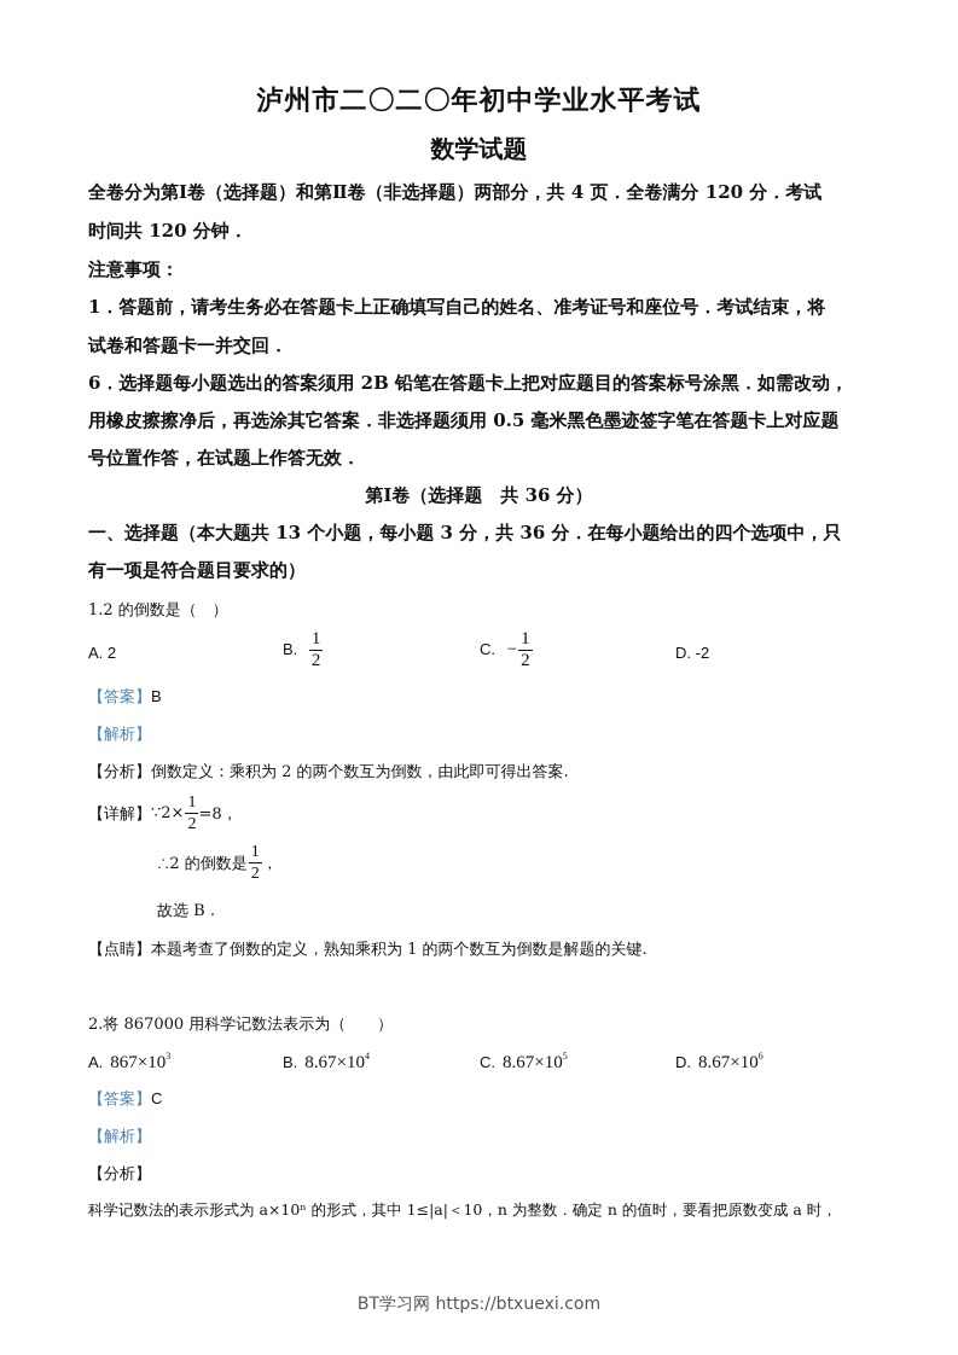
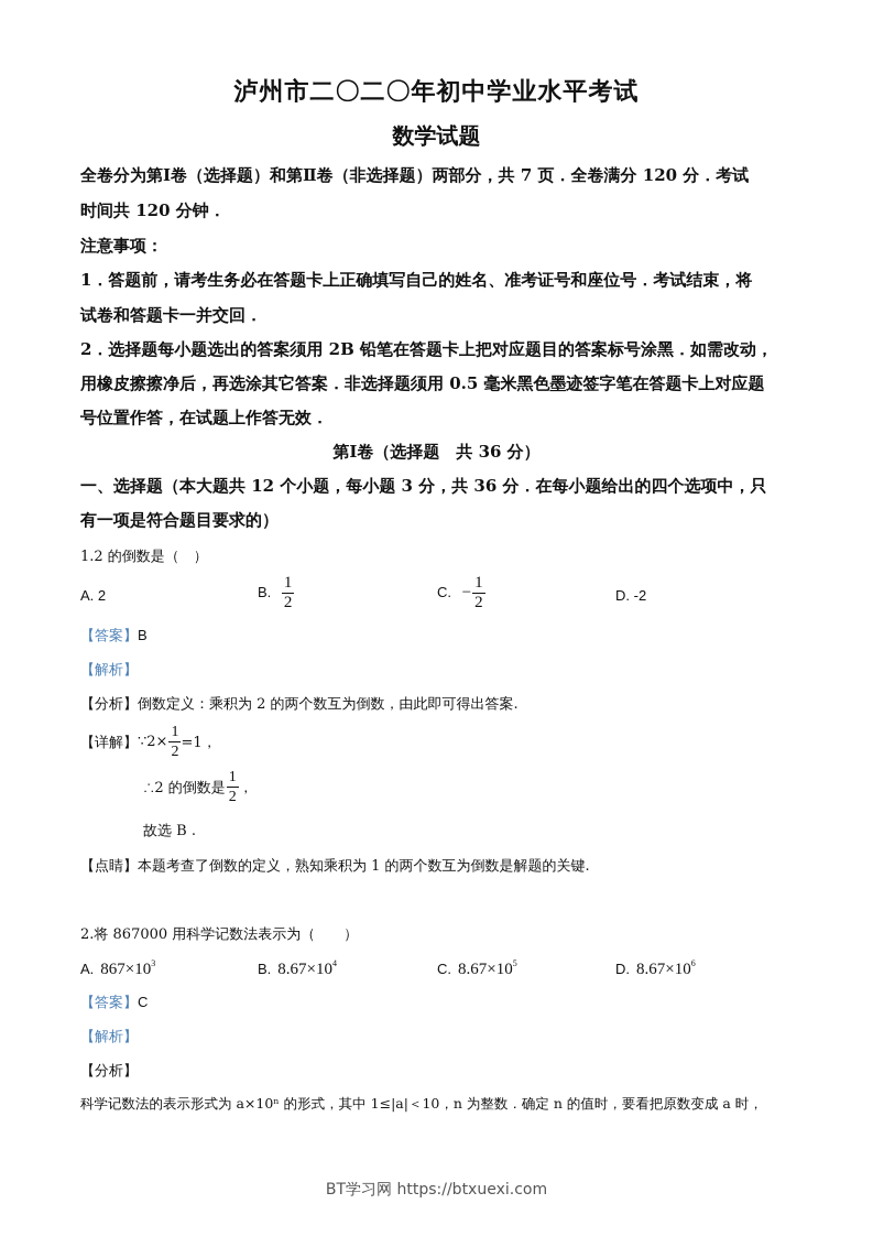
  泸州市二〇二〇年初中学业水平考试
  数学试题
- 全卷分为第Ⅰ卷（选择题）和第Ⅱ卷（非选择题）两部分，共 4 页．全卷满分 120 分．考试
+ 全卷分为第Ⅰ卷（选择题）和第Ⅱ卷（非选择题）两部分，共 7 页．全卷满分 120 分．考试
  时间共 120 分钟．
  注意事项：
  1．答题前，请考生务必在答题卡上正确填写自己的姓名、准考证号和座位号．考试结束，将
  试卷和答题卡一并交回．
- 6．选择题每小题选出的答案须用 2B 铅笔在答题卡上把对应题目的答案标号涂黑．如需改动，
+ 2．选择题每小题选出的答案须用 2B 铅笔在答题卡上把对应题目的答案标号涂黑．如需改动，
  用橡皮擦擦净后，再选涂其它答案．非选择题须用 0.5 毫米黑色墨迹签字笔在答题卡上对应题
  号位置作答，在试题上作答无效．
  第Ⅰ卷（选择题 共 36 分）
- 一、选择题（本大题共 13 个小题，每小题 3 分，共 36 分．在每小题给出的四个选项中，只
+ 一、选择题（本大题共 12 个小题，每小题 3 分，共 36 分．在每小题给出的四个选项中，只
  有一项是符合题目要求的）
  1.2 的倒数是（ ）
  A. 2
  B.
  1
  2
  C. −
  1
  2
  D. -2
  【答案】B
  【解析】
  【分析】倒数定义：乘积为 2 的两个数互为倒数，由此即可得出答案.
  【详解】
  ∵2×
  1
  2
- =8，
+ =1，
  ∴2 的倒数是
  1
  2
  ，
  故选 B .
  【点睛】本题考查了倒数的定义，熟知乘积为 1 的两个数互为倒数是解题的关键.
  2.将 867000 用科学记数法表示为（ ）
  A. 867×103
  B. 8.67×104
  C. 8.67×105
  D. 8.67×106
  【答案】C
  【解析】
  【分析】
  科学记数法的表示形式为 a×10ⁿ 的形式，其中 1≤|a|＜10，n 为整数．确定 n 的值时，要看把原数变成 a 时，
  BT学习网 https://btxuexi.com
